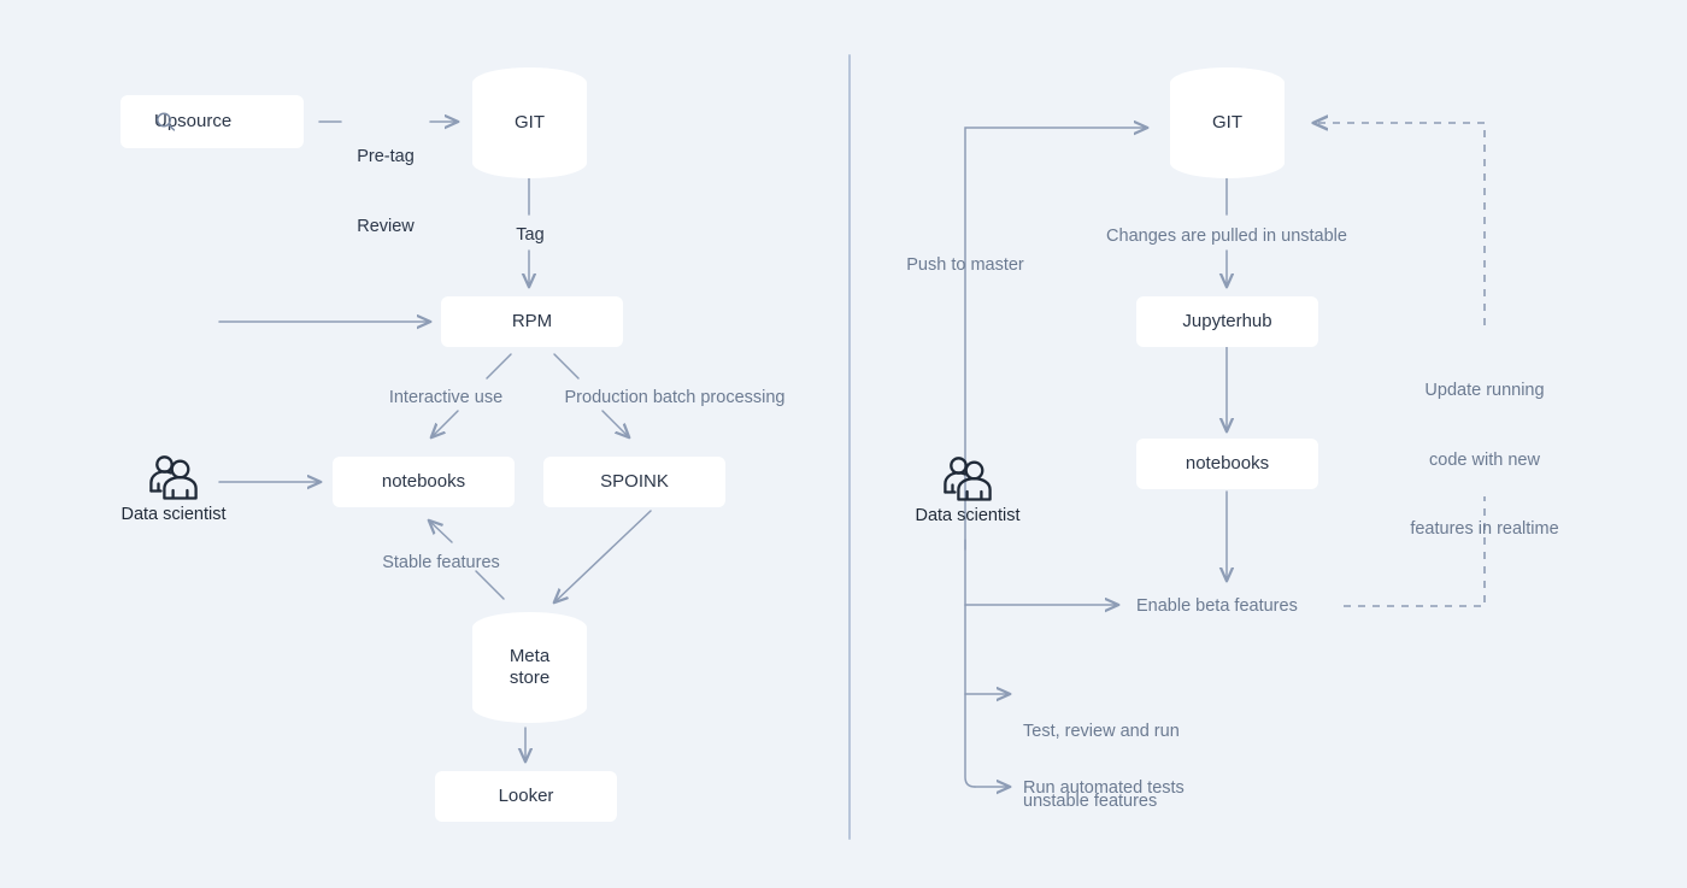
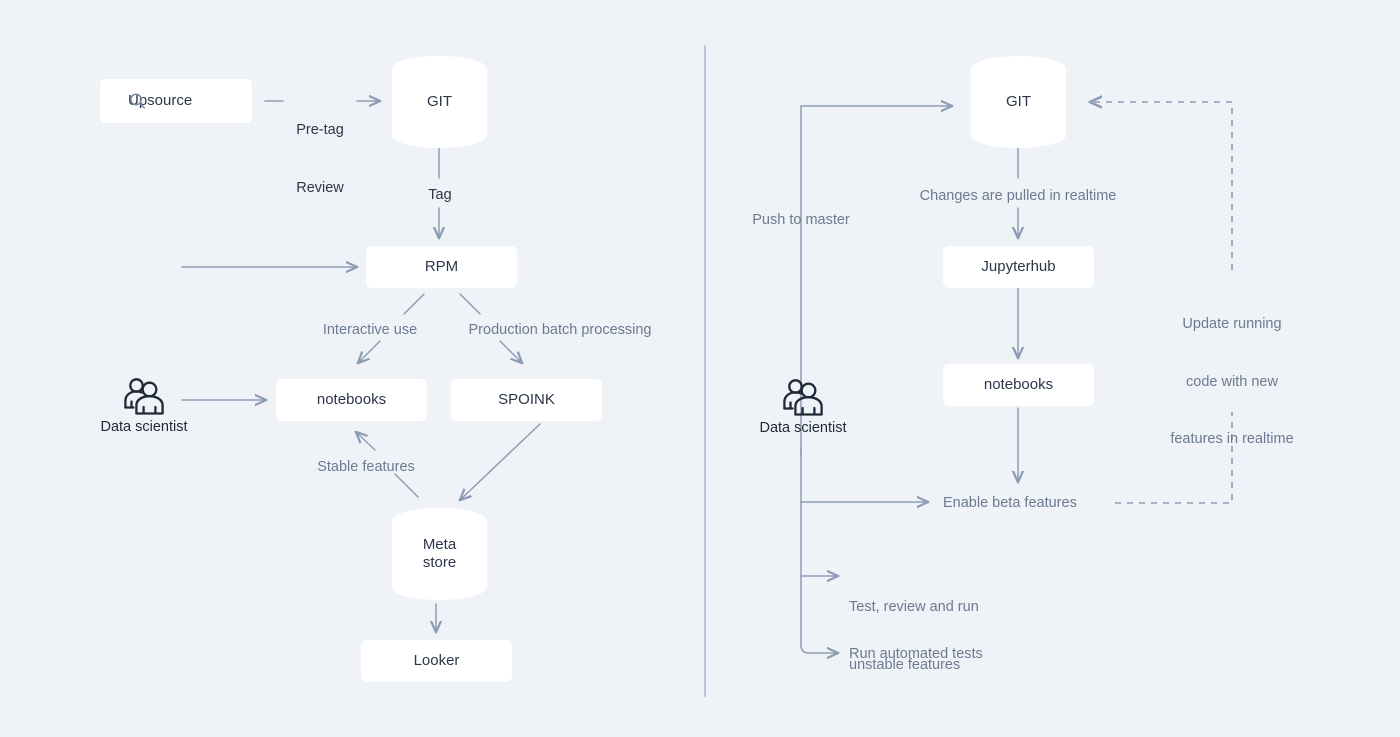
  Upsource
  GIT
  RPM
  notebooks
  SPOINK
  Meta
  store
  Looker
  Data scientist
  Pre-tag
  Review
  Tag
  Interactive use
  Production batch processing
  Stable features
  GIT
  Jupyterhub
  notebooks
  Data scientist
  Push to master
- Changes are pulled in unstable
+ Changes are pulled in realtime
  Enable beta features
  Test, review and run
  unstable features
  Run automated tests
  Update running
  code with new
  features in realtime
